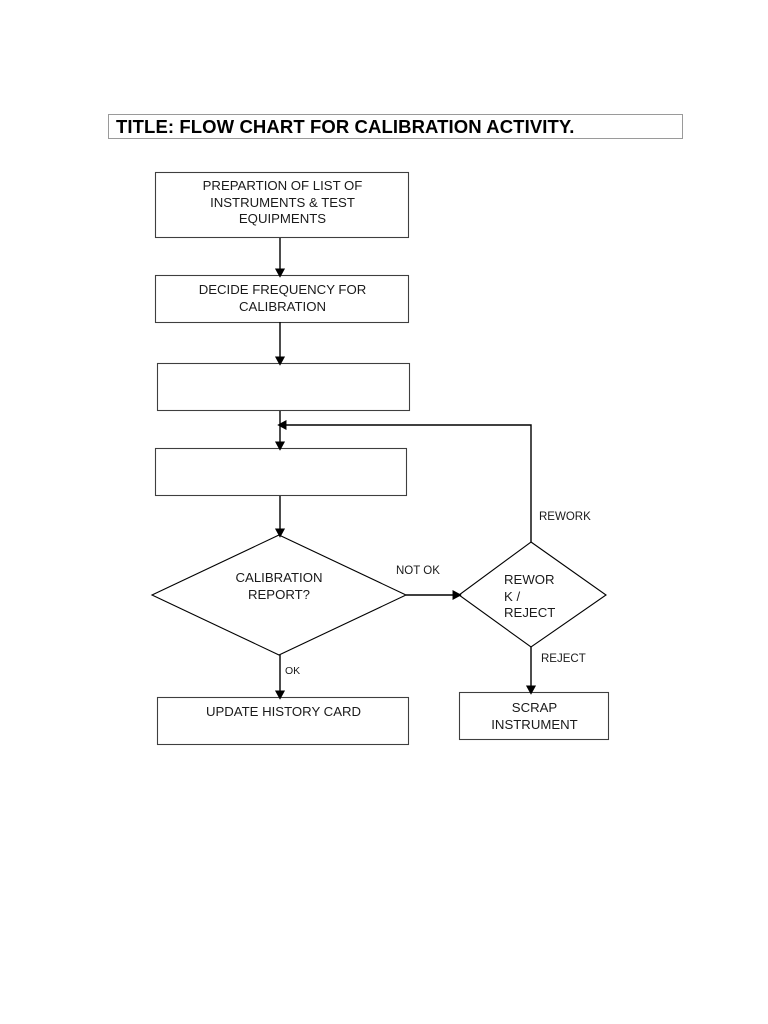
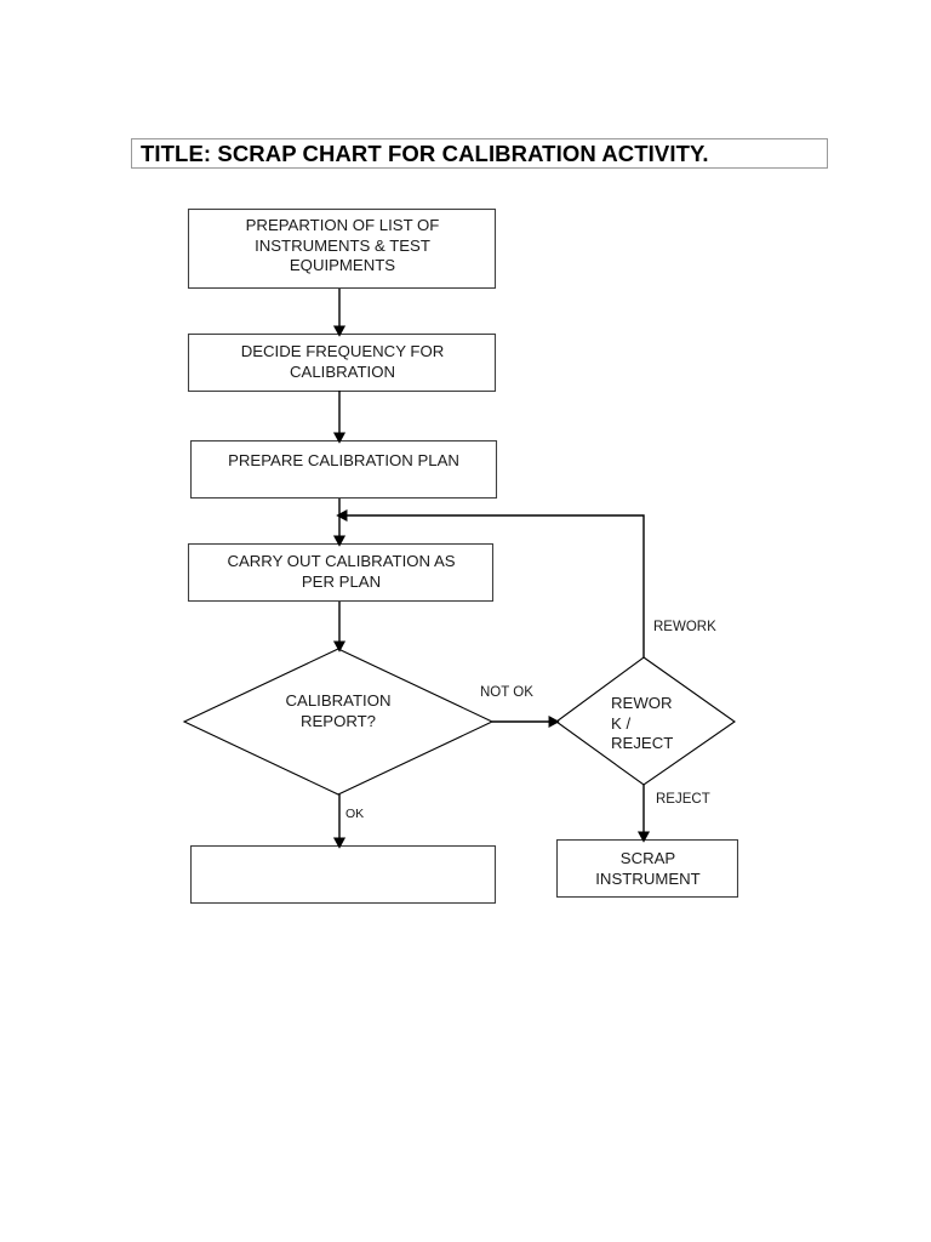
- TITLE: FLOW CHART FOR CALIBRATION ACTIVITY.
+ TITLE: SCRAP CHART FOR CALIBRATION ACTIVITY.
  PREPARTION OF LIST OF
  INSTRUMENTS & TEST
  EQUIPMENTS
  DECIDE FREQUENCY FOR
  CALIBRATION
+ PREPARE CALIBRATION PLAN
+ CARRY OUT CALIBRATION AS
+ PER PLAN
  CALIBRATION
  REPORT?
  REWOR
  K /
  REJECT
- UPDATE HISTORY CARD
  SCRAP
  INSTRUMENT
  NOT OK
  REWORK
  OK
  REJECT
